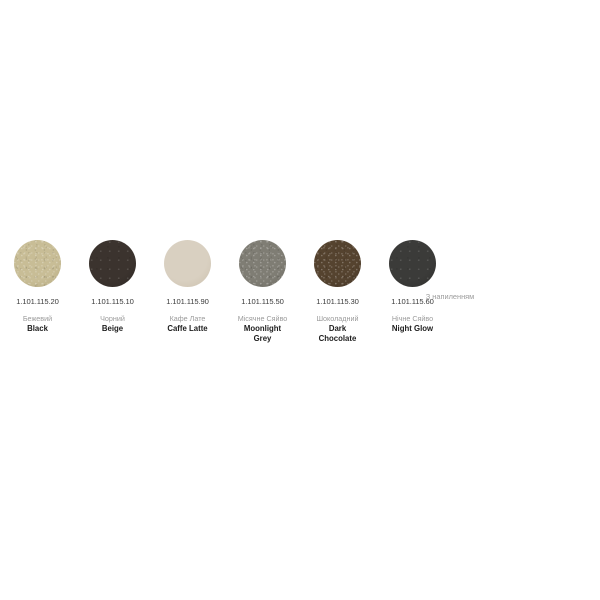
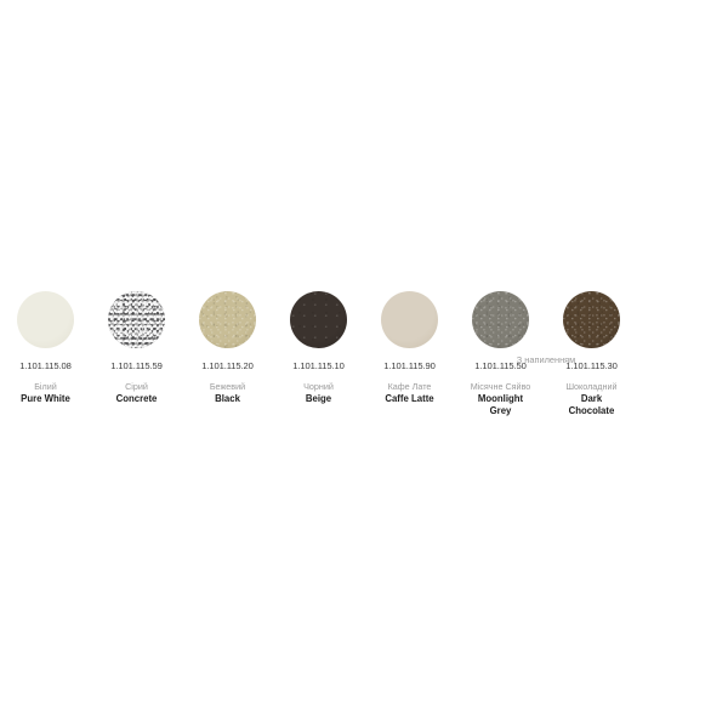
+ 1.101.115.08
+ Білий
+ Pure White
+ 1.101.115.59
+ Сірий
+ Concrete
  1.101.115.20
  Бежевий
  Black
  1.101.115.10
  Чорний
  Beige
  1.101.115.90
  Кафе Лате
  Caffe Latte
  1.101.115.50
  Місячне Сяйво
  Moonlight Grey
  1.101.115.30
  Шоколадний
  Dark Chocolate
- 1.101.115.60
- Нічне Сяйво
- Night Glow
  З напиленням
